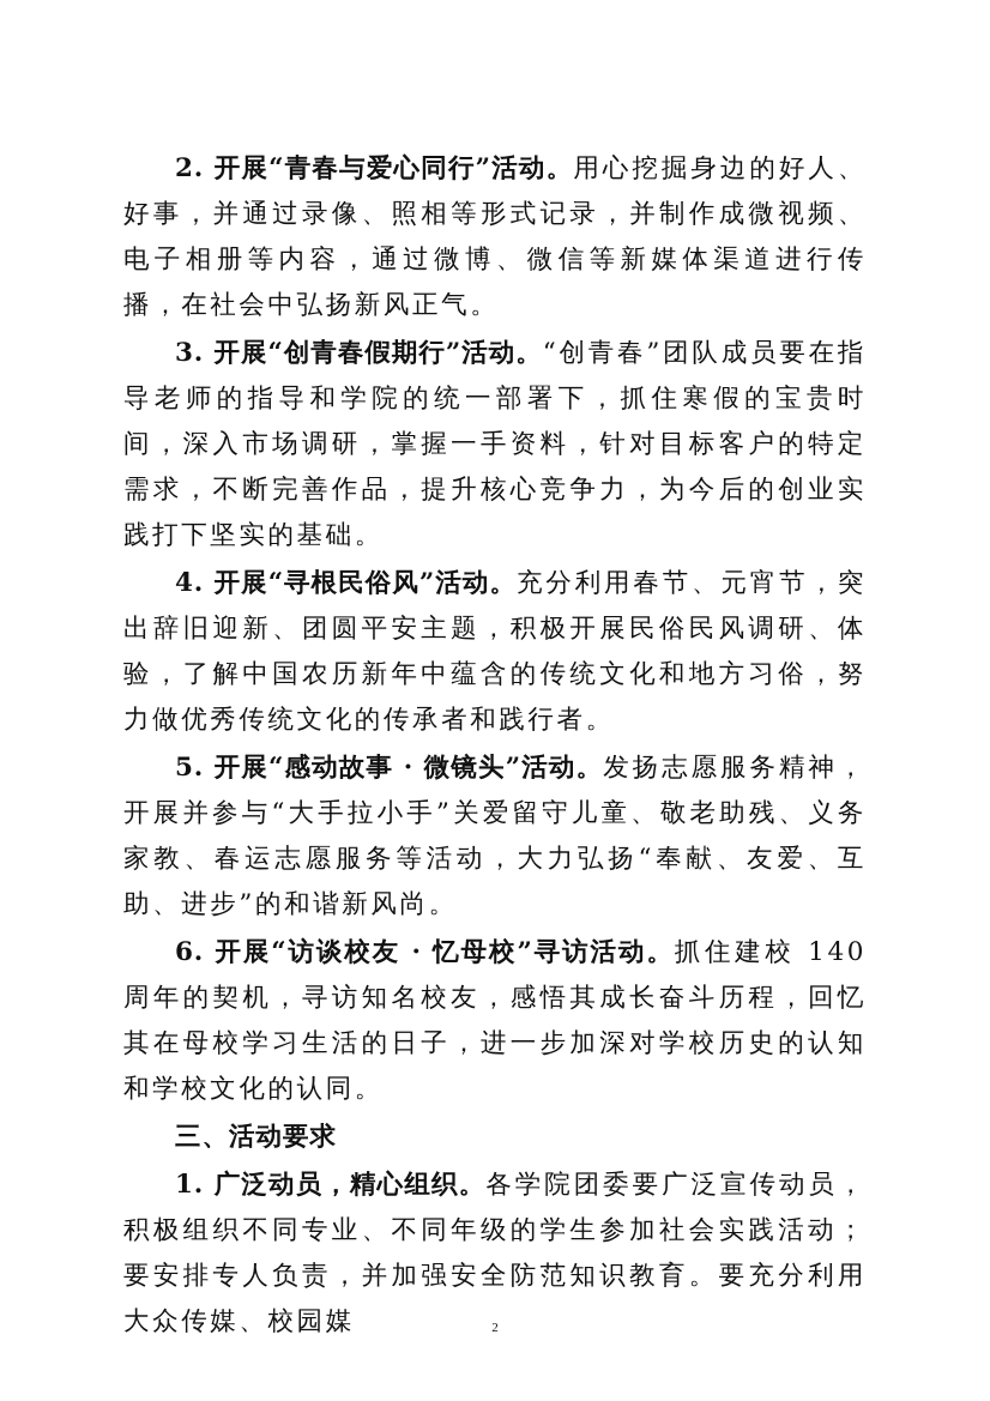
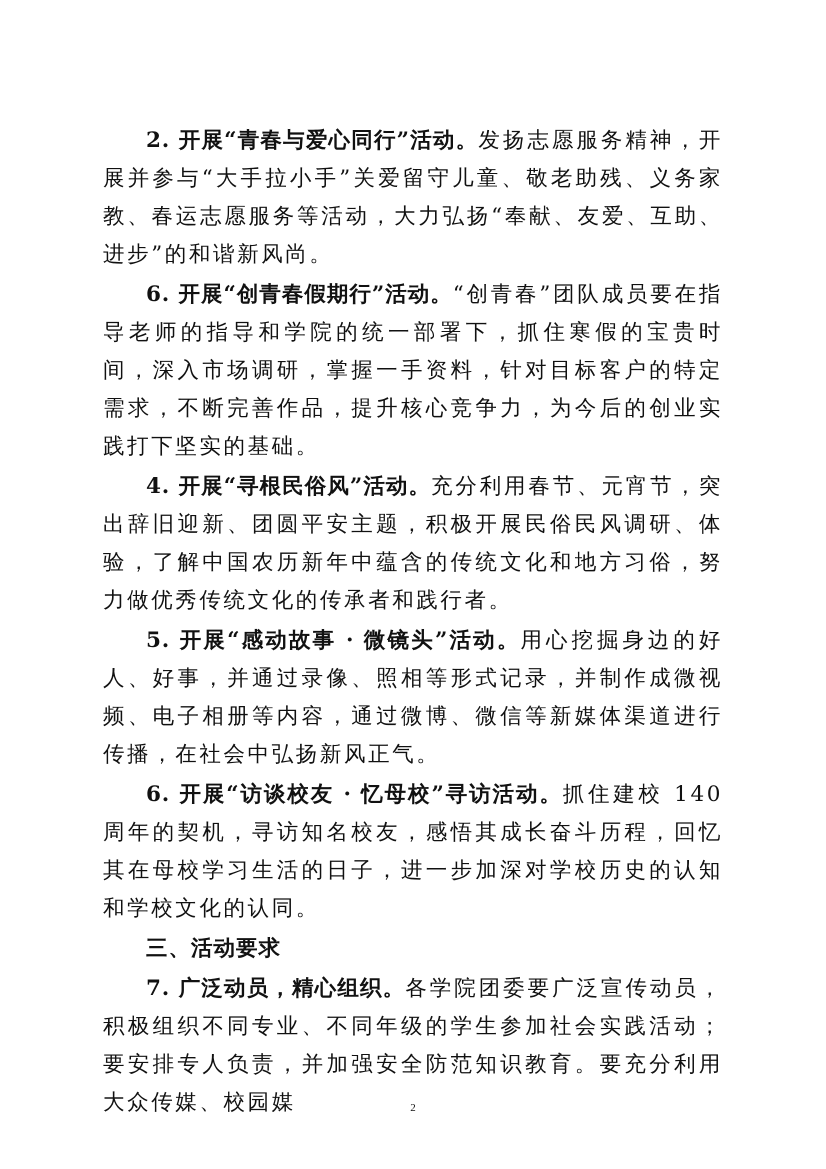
- 2. 开展“青春与爱心同行”活动。用心挖掘身边的好人、好事，并通过录像、照相等形式记录，并制作成微视频、电子相册等内容，通过微博、微信等新媒体渠道进行传播，在社会中弘扬新风正气。
+ 2. 开展“青春与爱心同行”活动。发扬志愿服务精神，开展并参与“大手拉小手”关爱留守儿童、敬老助残、义务家教、春运志愿服务等活动，大力弘扬“奉献、友爱、互助、进步”的和谐新风尚。
- 3. 开展“创青春假期行”活动。“创青春”团队成员要在指导老师的指导和学院的统一部署下，抓住寒假的宝贵时间，深入市场调研，掌握一手资料，针对目标客户的特定需求，不断完善作品，提升核心竞争力，为今后的创业实践打下坚实的基础。
+ 6. 开展“创青春假期行”活动。“创青春”团队成员要在指导老师的指导和学院的统一部署下，抓住寒假的宝贵时间，深入市场调研，掌握一手资料，针对目标客户的特定需求，不断完善作品，提升核心竞争力，为今后的创业实践打下坚实的基础。
  4. 开展“寻根民俗风”活动。充分利用春节、元宵节，突出辞旧迎新、团圆平安主题，积极开展民俗民风调研、体验，了解中国农历新年中蕴含的传统文化和地方习俗，努力做优秀传统文化的传承者和践行者。
- 5. 开展“感动故事 · 微镜头”活动。发扬志愿服务精神，开展并参与“大手拉小手”关爱留守儿童、敬老助残、义务家教、春运志愿服务等活动，大力弘扬“奉献、友爱、互助、进步”的和谐新风尚。
+ 5. 开展“感动故事 · 微镜头”活动。用心挖掘身边的好人、好事，并通过录像、照相等形式记录，并制作成微视频、电子相册等内容，通过微博、微信等新媒体渠道进行传播，在社会中弘扬新风正气。
  6. 开展“访谈校友 · 忆母校”寻访活动。抓住建校 140 周年的契机，寻访知名校友，感悟其成长奋斗历程，回忆其在母校学习生活的日子，进一步加深对学校历史的认知和学校文化的认同。
  三、活动要求
- 1. 广泛动员，精心组织。各学院团委要广泛宣传动员，积极组织不同专业、不同年级的学生参加社会实践活动；要安排专人负责，并加强安全防范知识教育。要充分利用大众传媒、校园媒
+ 7. 广泛动员，精心组织。各学院团委要广泛宣传动员，积极组织不同专业、不同年级的学生参加社会实践活动；要安排专人负责，并加强安全防范知识教育。要充分利用大众传媒、校园媒
  2
